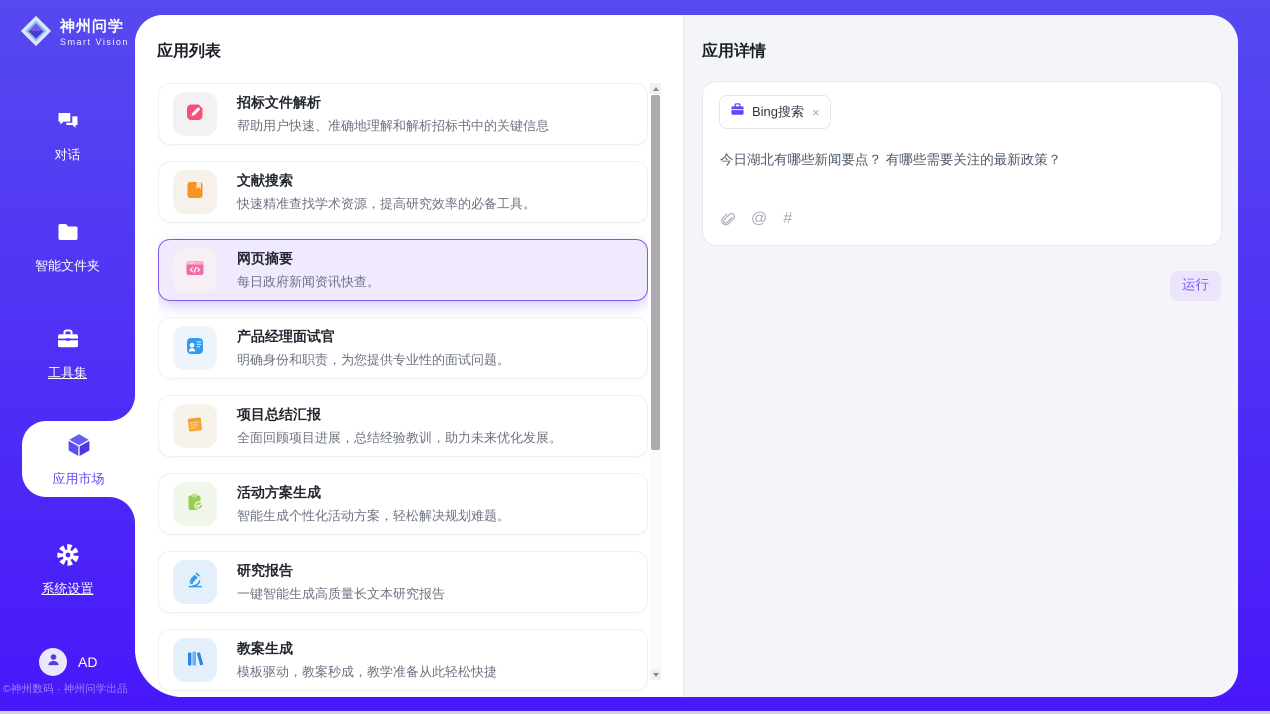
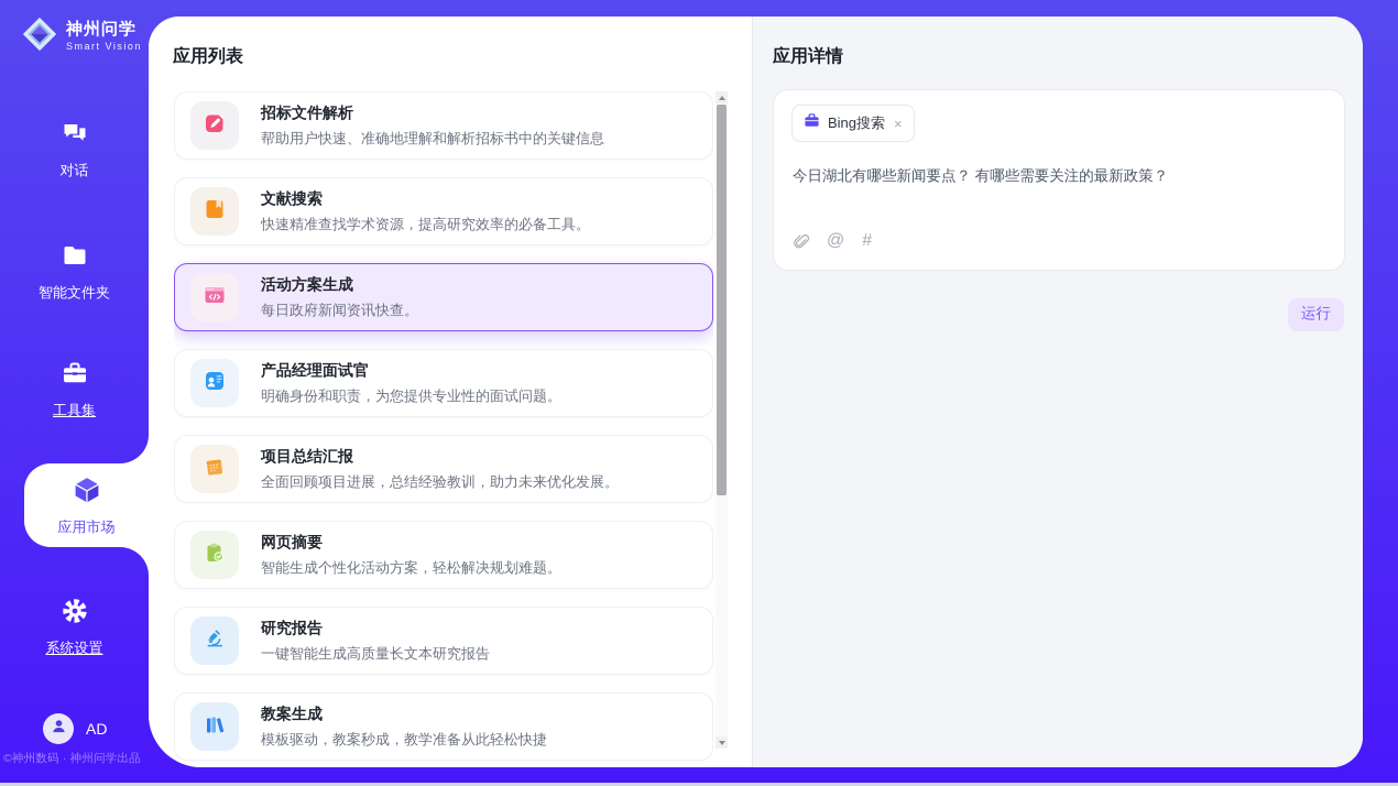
  神州问学
  Smart Vision
  对话
  智能文件夹
  工具集
  应用市场
  系统设置
  AD
  ©神州数码 · 神州问学出品
  应用列表
  招标文件解析
  帮助用户快速、准确地理解和解析招标书中的关键信息
  文献搜索
  快速精准查找学术资源，提高研究效率的必备工具。
- 网页摘要
+ 活动方案生成
  每日政府新闻资讯快查。
  产品经理面试官
  明确身份和职责，为您提供专业性的面试问题。
  项目总结汇报
  全面回顾项目进展，总结经验教训，助力未来优化发展。
- 活动方案生成
+ 网页摘要
  智能生成个性化活动方案，轻松解决规划难题。
  研究报告
  一键智能生成高质量长文本研究报告
  教案生成
  模板驱动，教案秒成，教学准备从此轻松快捷
  应用详情
  Bing搜索
  ×
  今日湖北有哪些新闻要点？ 有哪些需要关注的最新政策？
  @
  #
  运行
